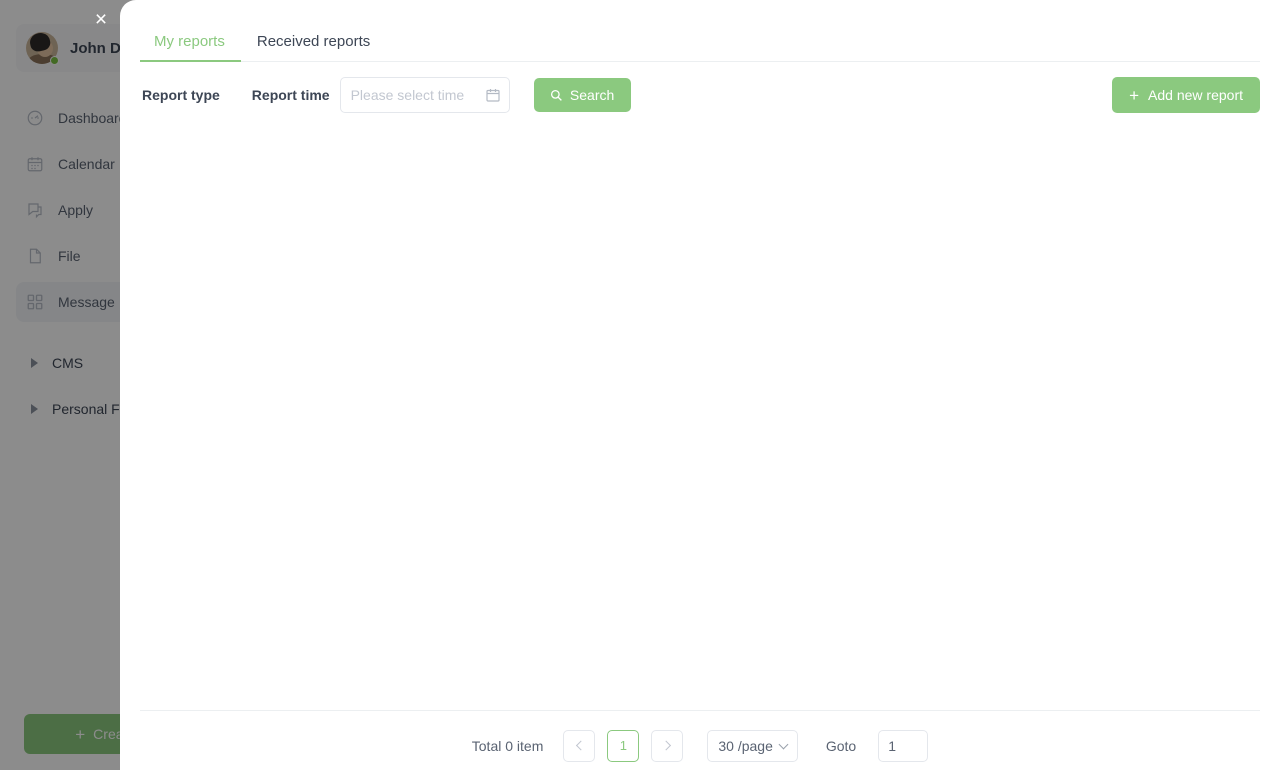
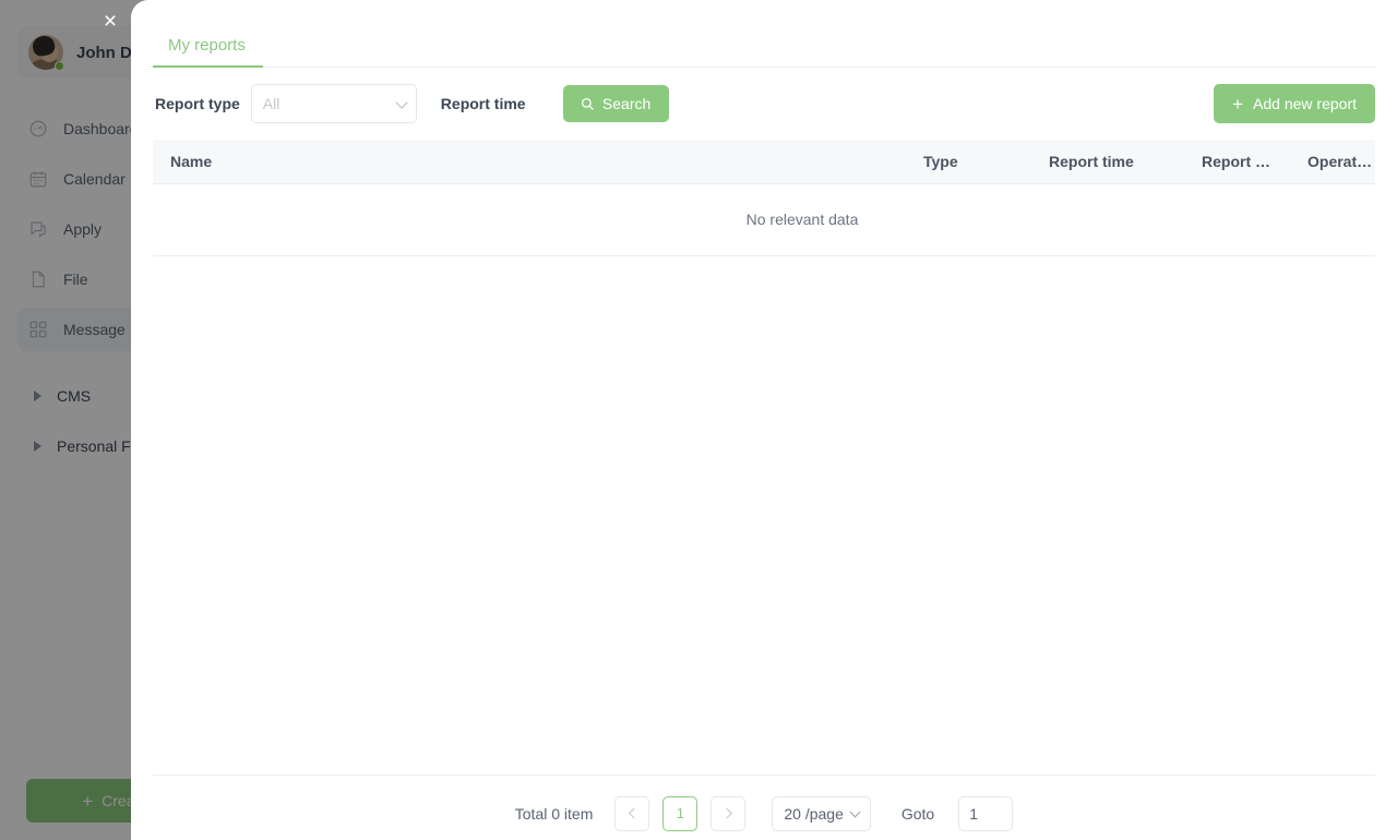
  John D
  Dashboar
  Calendar
  Apply
  File
  Message
  CMS
  Personal F
  +
  ×
  My reports
- Received reports
  Report type
+ All
  Report time
- Please select time
  Search
  +
  Add new report
+ Name	Type	Report time	Report …	Operation
+ No relevant data
  Total 0 item
  1
- 30 /page
+ 20 /page
  Goto
  1
